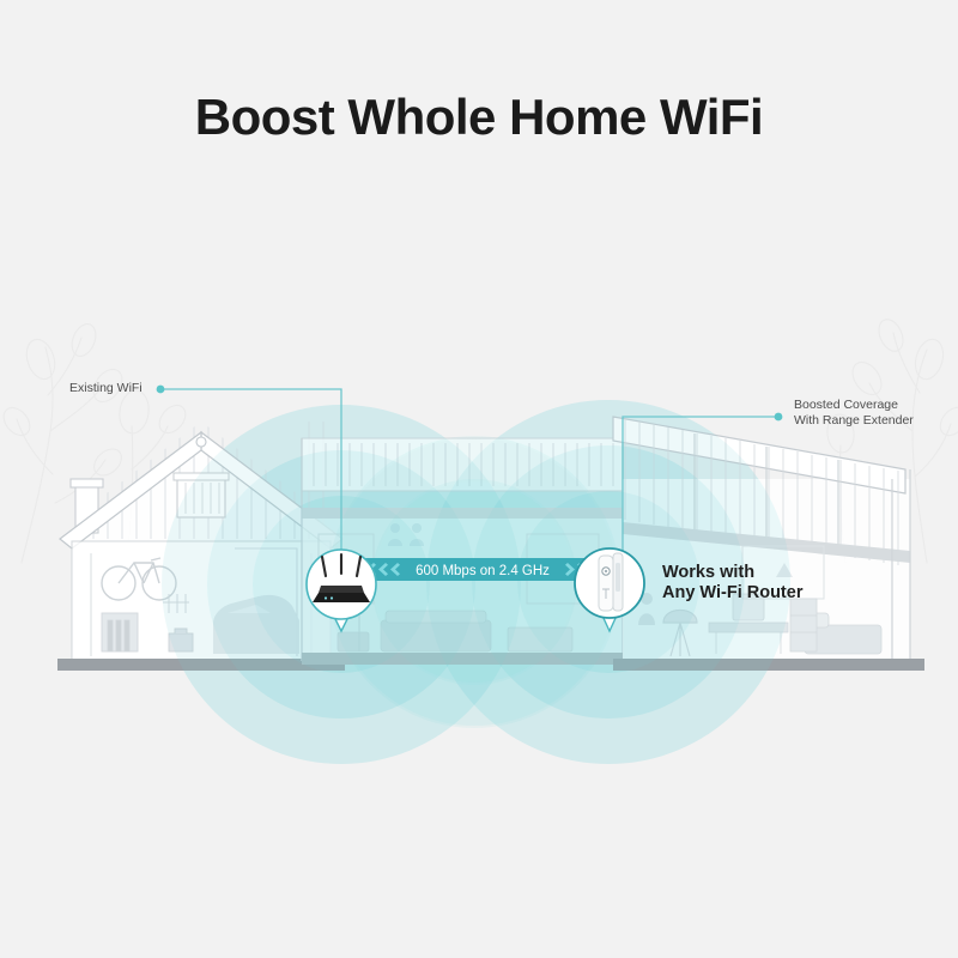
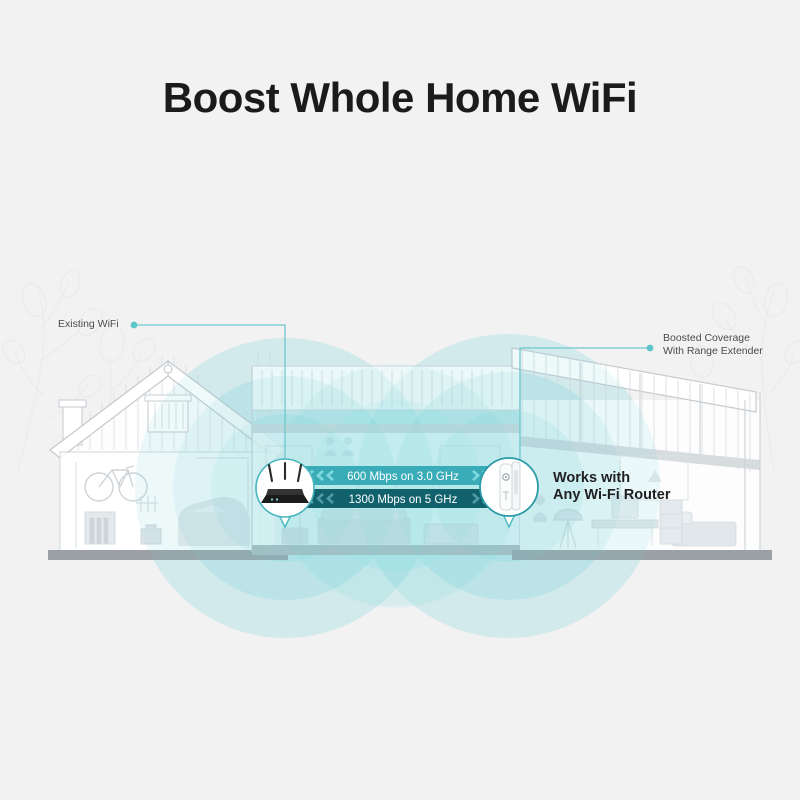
  Boost Whole Home WiFi
- 600 Mbps on 2.4 GHz
+ 600 Mbps on 3.0 GHz
+ 1300 Mbps on 5 GHz
  Existing WiFi
  Boosted Coverage
  With Range Extender
  Works with
  Any Wi-Fi Router
